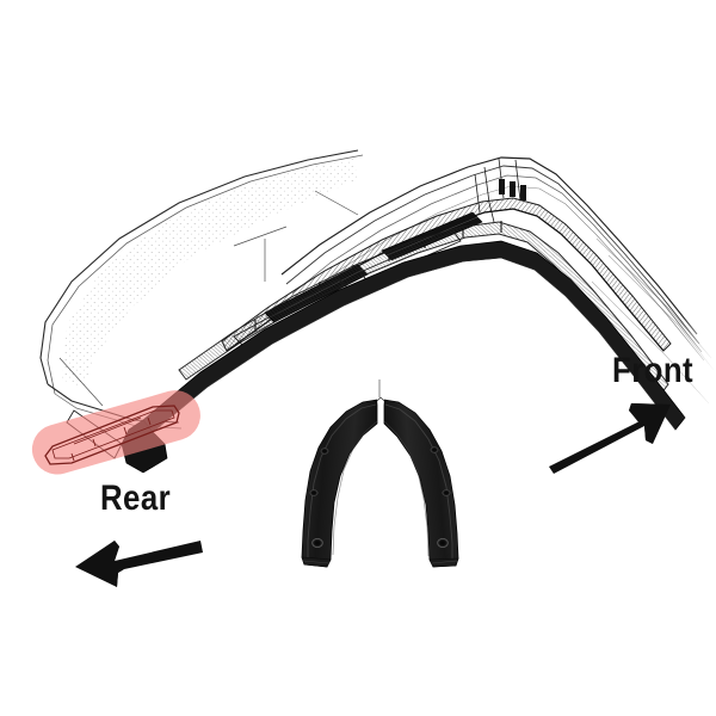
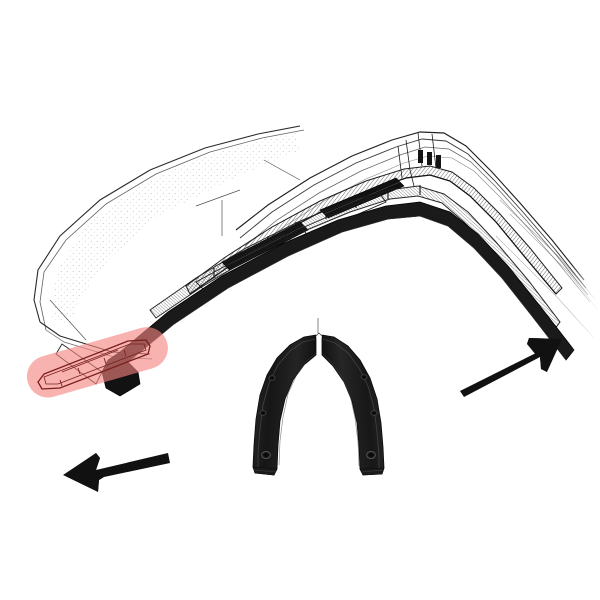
- Front
- Rear
